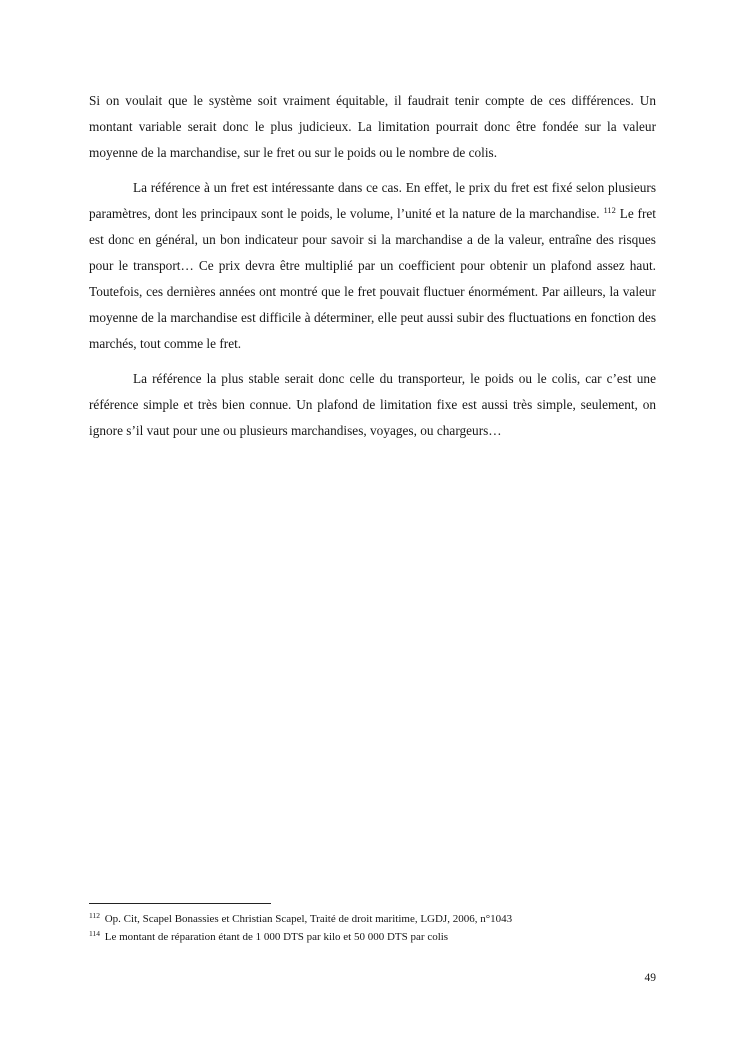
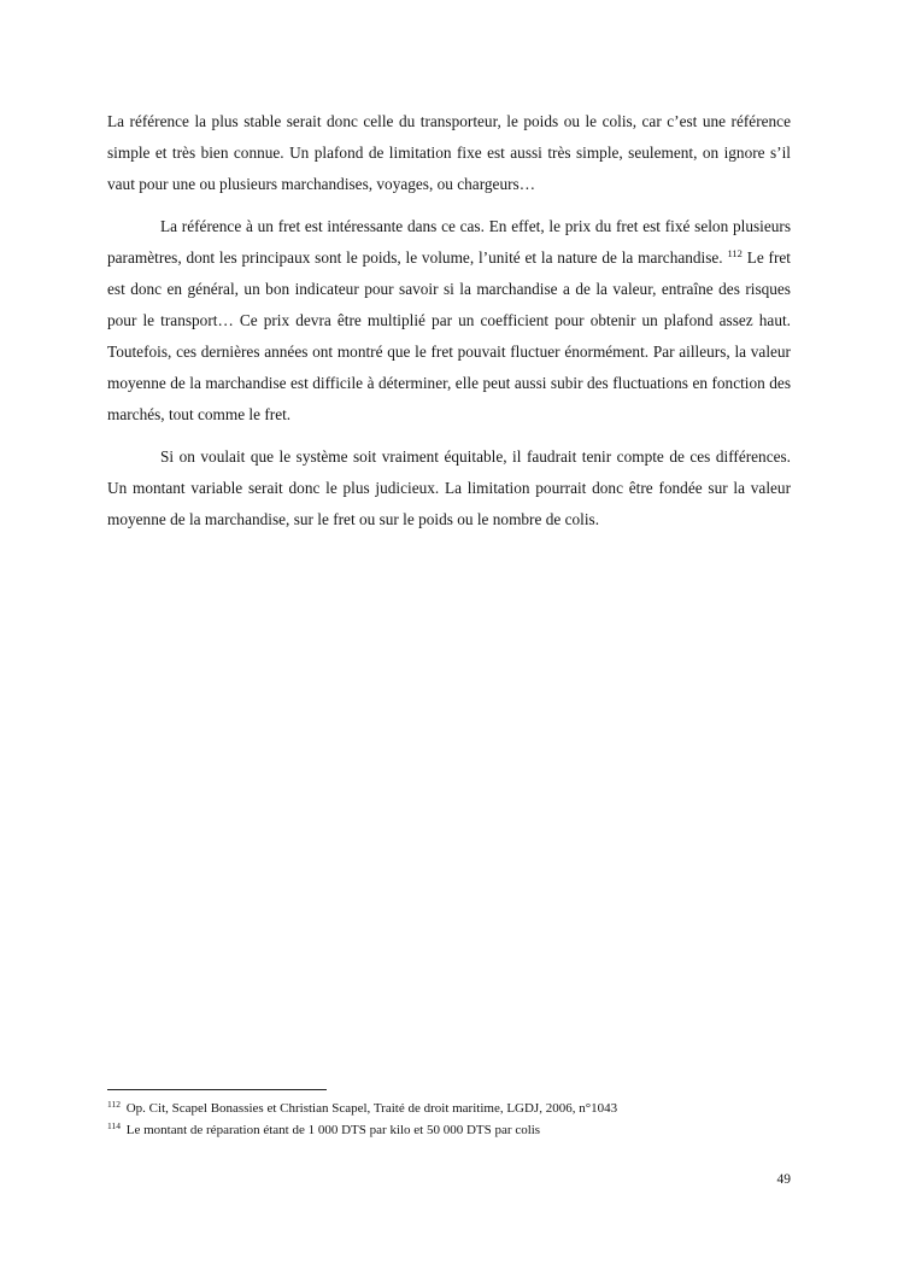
- Si on voulait que le système soit vraiment équitable, il faudrait tenir compte de ces différences. Un montant variable serait donc le plus judicieux. La limitation pourrait donc être fondée sur la valeur moyenne de la marchandise, sur le fret ou sur le poids ou le nombre de colis.
+ La référence la plus stable serait donc celle du transporteur, le poids ou le colis, car c’est une référence simple et très bien connue. Un plafond de limitation fixe est aussi très simple, seulement, on ignore s’il vaut pour une ou plusieurs marchandises, voyages, ou chargeurs…
  La référence à un fret est intéressante dans ce cas. En effet, le prix du fret est fixé selon plusieurs paramètres, dont les principaux sont le poids, le volume, l’unité et la nature de la marchandise. 112 Le fret est donc en général, un bon indicateur pour savoir si la marchandise a de la valeur, entraîne des risques pour le transport… Ce prix devra être multiplié par un coefficient pour obtenir un plafond assez haut. Toutefois, ces dernières années ont montré que le fret pouvait fluctuer énormément. Par ailleurs, la valeur moyenne de la marchandise est difficile à déterminer, elle peut aussi subir des fluctuations en fonction des marchés, tout comme le fret.
- La référence la plus stable serait donc celle du transporteur, le poids ou le colis, car c’est une référence simple et très bien connue. Un plafond de limitation fixe est aussi très simple, seulement, on ignore s’il vaut pour une ou plusieurs marchandises, voyages, ou chargeurs…
+ Si on voulait que le système soit vraiment équitable, il faudrait tenir compte de ces différences. Un montant variable serait donc le plus judicieux. La limitation pourrait donc être fondée sur la valeur moyenne de la marchandise, sur le fret ou sur le poids ou le nombre de colis.
  112 Op. Cit, Scapel Bonassies et Christian Scapel, Traité de droit maritime, LGDJ, 2006, n°1043
  114 Le montant de réparation étant de 1 000 DTS par kilo et 50 000 DTS par colis
  49
